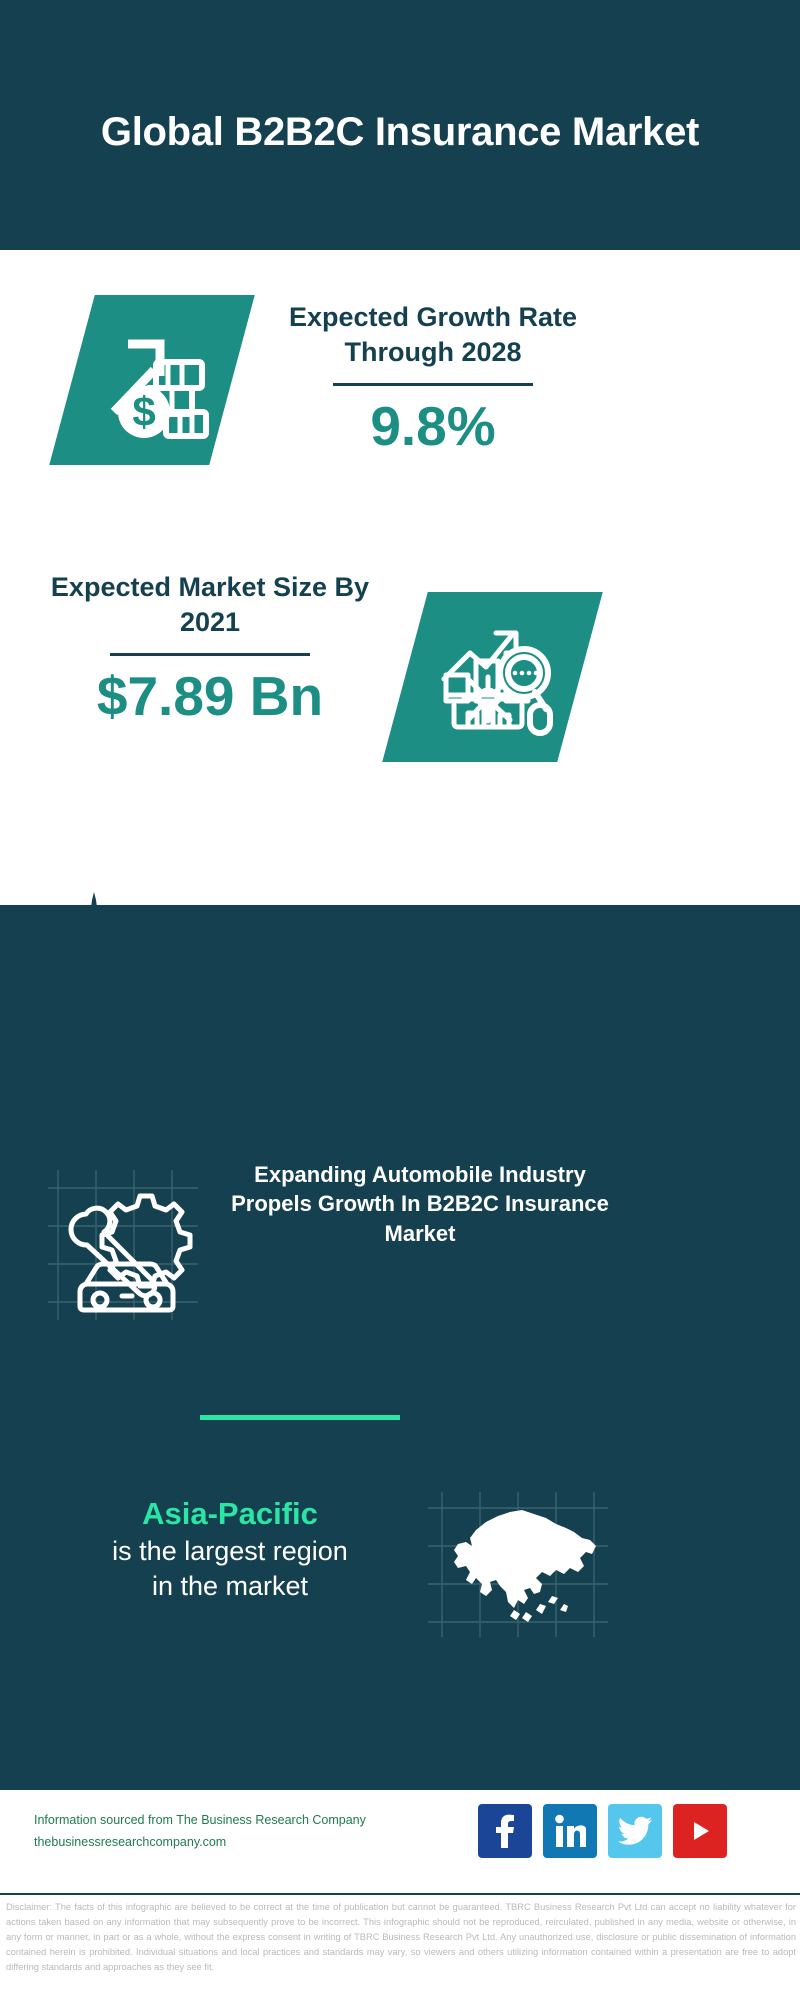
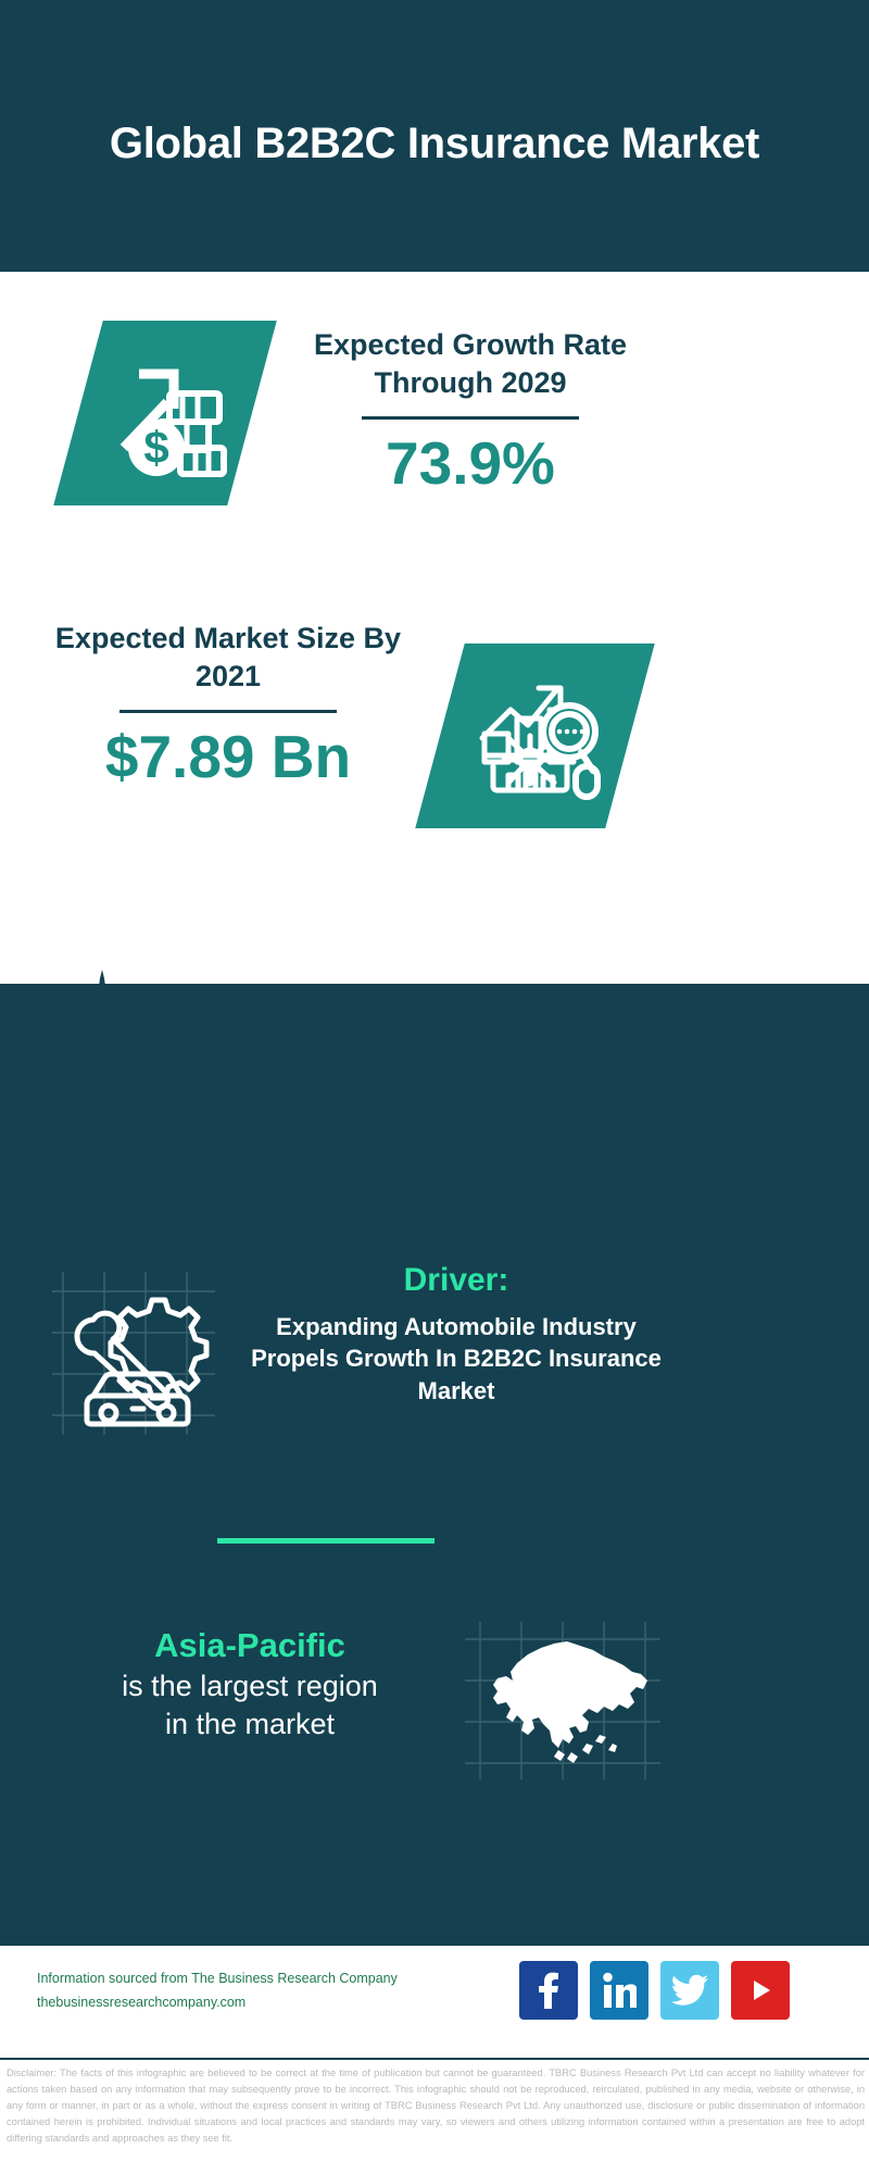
  Global B2B2C Insurance Market
- Expected Growth Rate Through 2028
+ Expected Growth Rate Through 2029
- 9.8%
+ 73.9%
  Expected Market Size By 2021
  $7.89 Bn
+ Driver:
  Expanding Automobile Industry Propels Growth In B2B2C Insurance Market
  Asia-Pacific
  is the largest region
  in the market
  Information sourced from The Business Research Company
  thebusinessresearchcompany.com
  Disclaimer: The facts of this infographic are believed to be correct at the time of publication but cannot be guaranteed. TBRC Business Research Pvt Ltd can accept no liability whatever for actions taken based on any information that may subsequently prove to be incorrect. This infographic should not be reproduced, reirculated, published in any media, website or otherwise, in any form or manner, in part or as a whole, without the express consent in writing of TBRC Business Research Pvt Ltd. Any unauthorized use, disclosure or public dissemination of information contained herein is prohibited. Individual situations and local practices and standards may vary, so viewers and others utilizing information contained within a presentation are free to adopt differing standards and approaches as they see fit.
